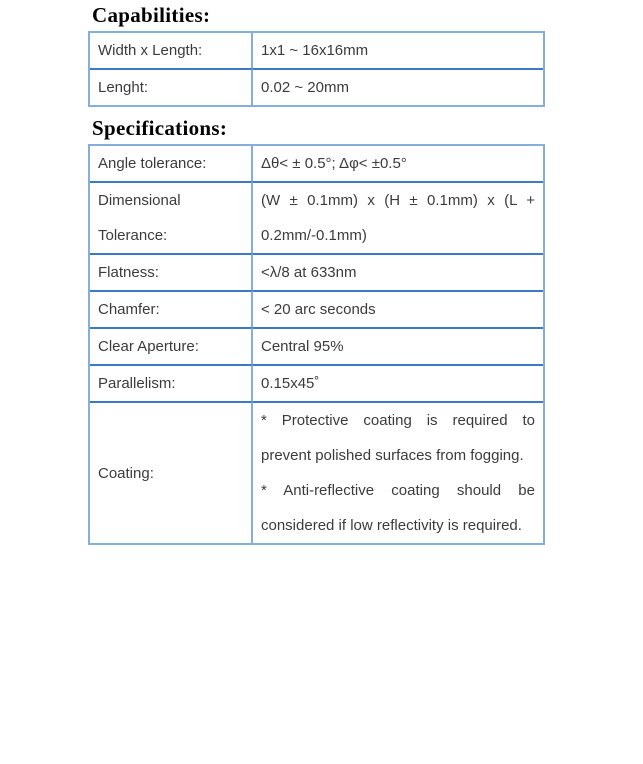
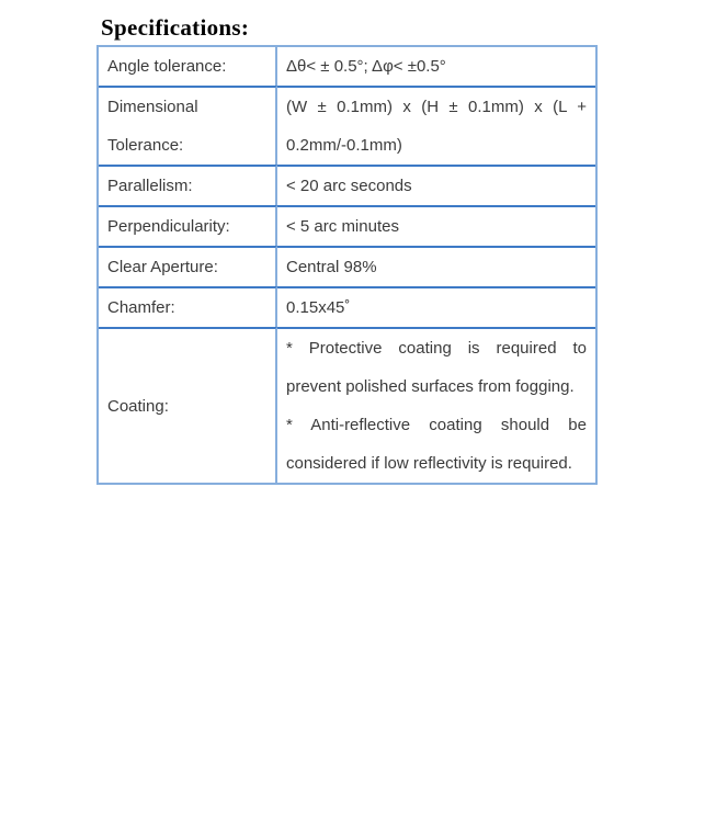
- Capabilities:
- Width x Length:	1x1 ~ 16x16mm
- Lenght:	0.02 ~ 20mm
  Specifications:
  Angle tolerance:	Δθ< ± 0.5°; Δφ< ±0.5°
  Dimensional Tolerance:	(W ± 0.1mm) x (H ± 0.1mm) x (L + 0.2mm/-0.1mm)
- Flatness:	<λ/8 at 633nm
- Chamfer:	< 20 arc seconds
+ Parallelism:	< 20 arc seconds
+ Perpendicularity:	< 5 arc minutes
- Clear Aperture:	Central 95%
+ Clear Aperture:	Central 98%
- Parallelism:	0.15x45˚
+ Chamfer:	0.15x45˚
  Coating:	* Protective coating is required to prevent polished surfaces from fogging.* Anti-reflective coating should be considered if low reflectivity is required.
